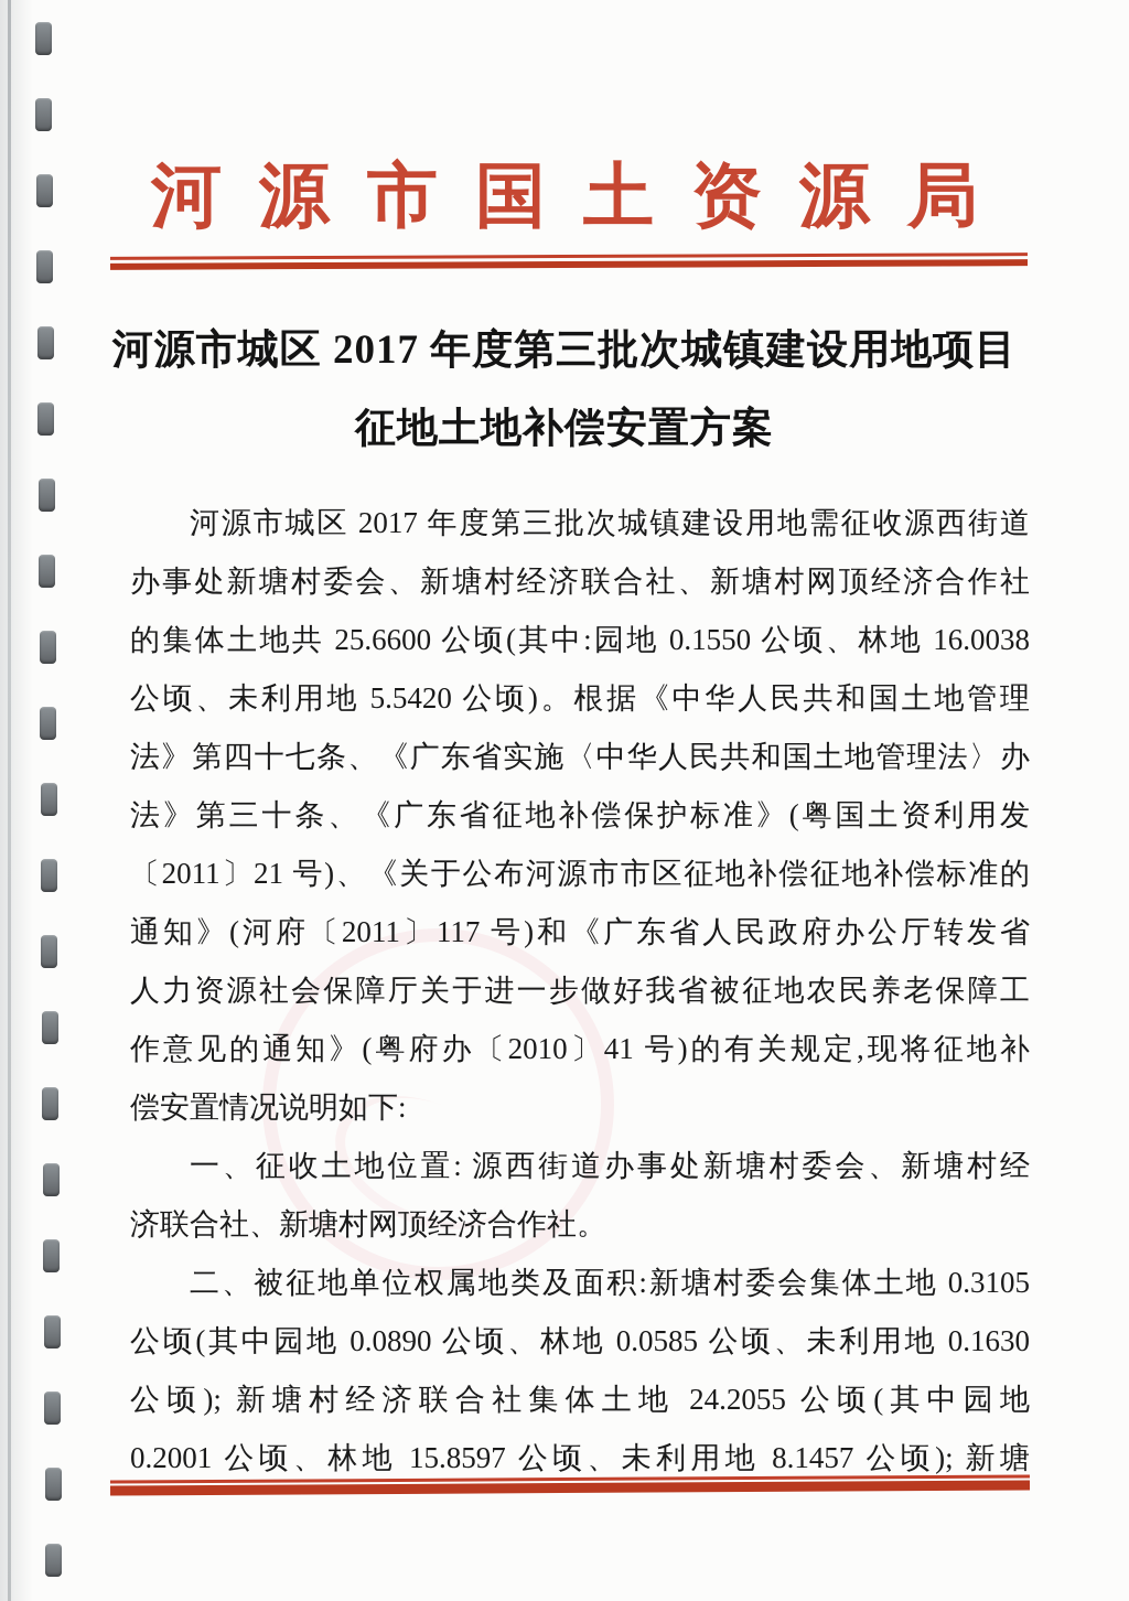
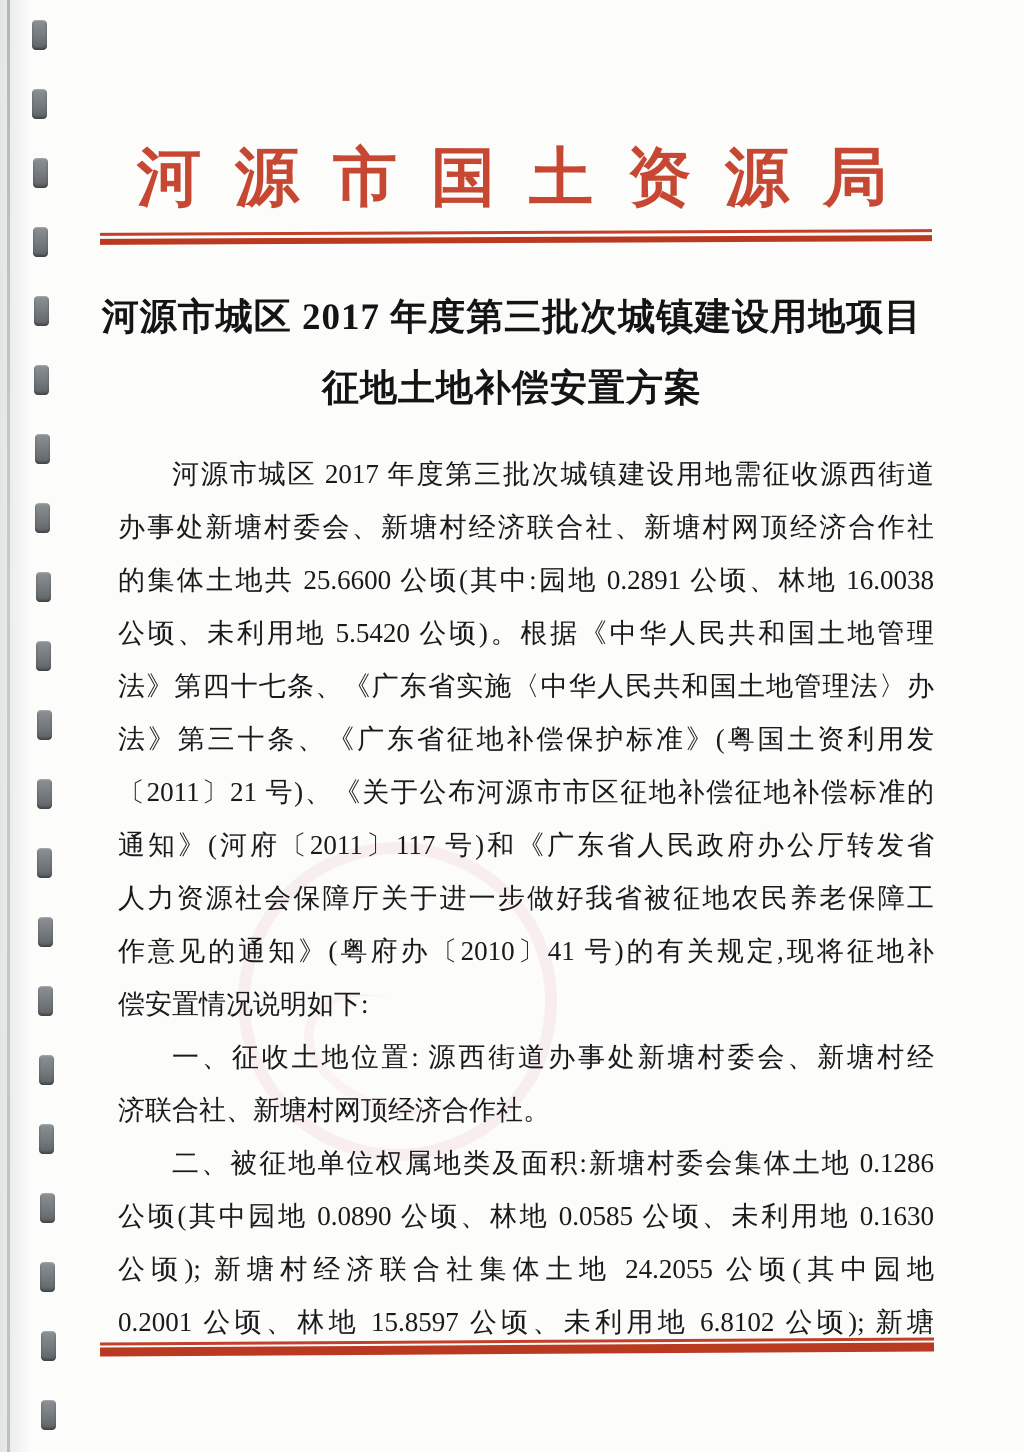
  河源市国土资源局
  河源市城区 2017 年度第三批次城镇建设用地项目
  征地土地补偿安置方案
  河源市城区 2017 年度第三批次城镇建设用地需征收源西街道
  办事处新塘村委会、新塘村经济联合社、新塘村网顶经济合作社
- 的集体土地共 25.6600 公顷(其中:园地 0.1550 公顷、林地 16.0038
+ 的集体土地共 25.6600 公顷(其中:园地 0.2891 公顷、林地 16.0038
  公顷、未利用地 5.5420 公顷)。根据《中华人民共和国土地管理
  法》第四十七条、《广东省实施〈中华人民共和国土地管理法〉办
  法》第三十条、《广东省征地补偿保护标准》(粤国土资利用发
  〔2011〕21 号)、《关于公布河源市市区征地补偿征地补偿标准的
  通知》(河府〔2011〕117 号)和《广东省人民政府办公厅转发省
  人力资源社会保障厅关于进一步做好我省被征地农民养老保障工
  作意见的通知》(粤府办〔2010〕41 号)的有关规定,现将征地补
  偿安置情况说明如下:
  一、征收土地位置: 源西街道办事处新塘村委会、新塘村经
  济联合社、新塘村网顶经济合作社。
- 二、被征地单位权属地类及面积:新塘村委会集体土地 0.3105
+ 二、被征地单位权属地类及面积:新塘村委会集体土地 0.1286
  公顷(其中园地 0.0890 公顷、林地 0.0585 公顷、未利用地 0.1630
  公顷); 新塘村经济联合社集体土地 24.2055 公顷(其中园地
- 0.2001 公顷、林地 15.8597 公顷、未利用地 8.1457 公顷); 新塘
+ 0.2001 公顷、林地 15.8597 公顷、未利用地 6.8102 公顷); 新塘
